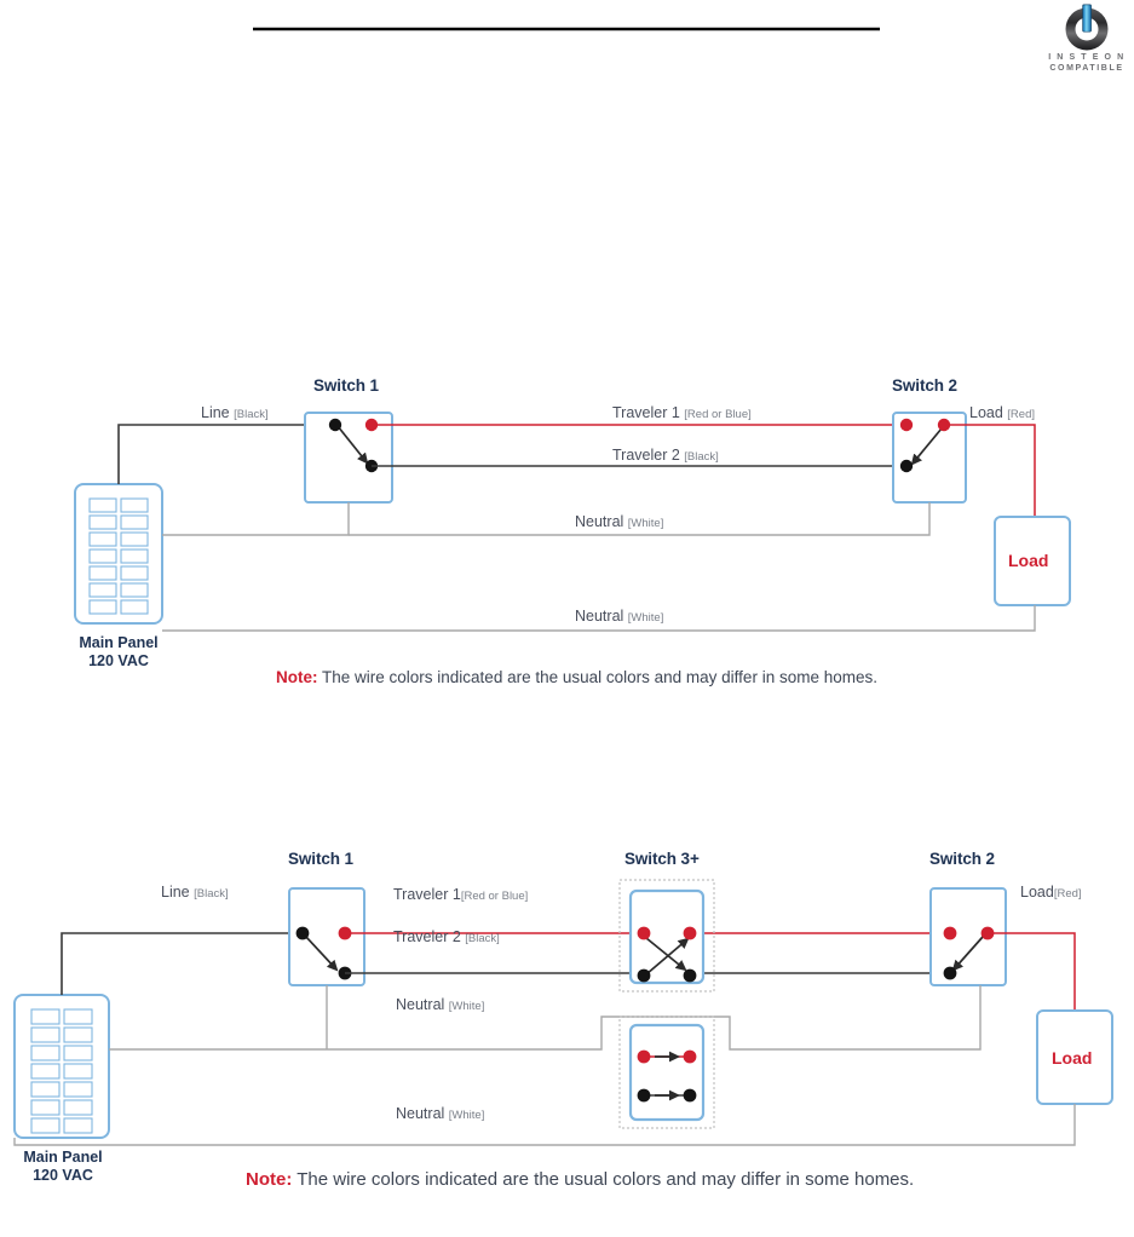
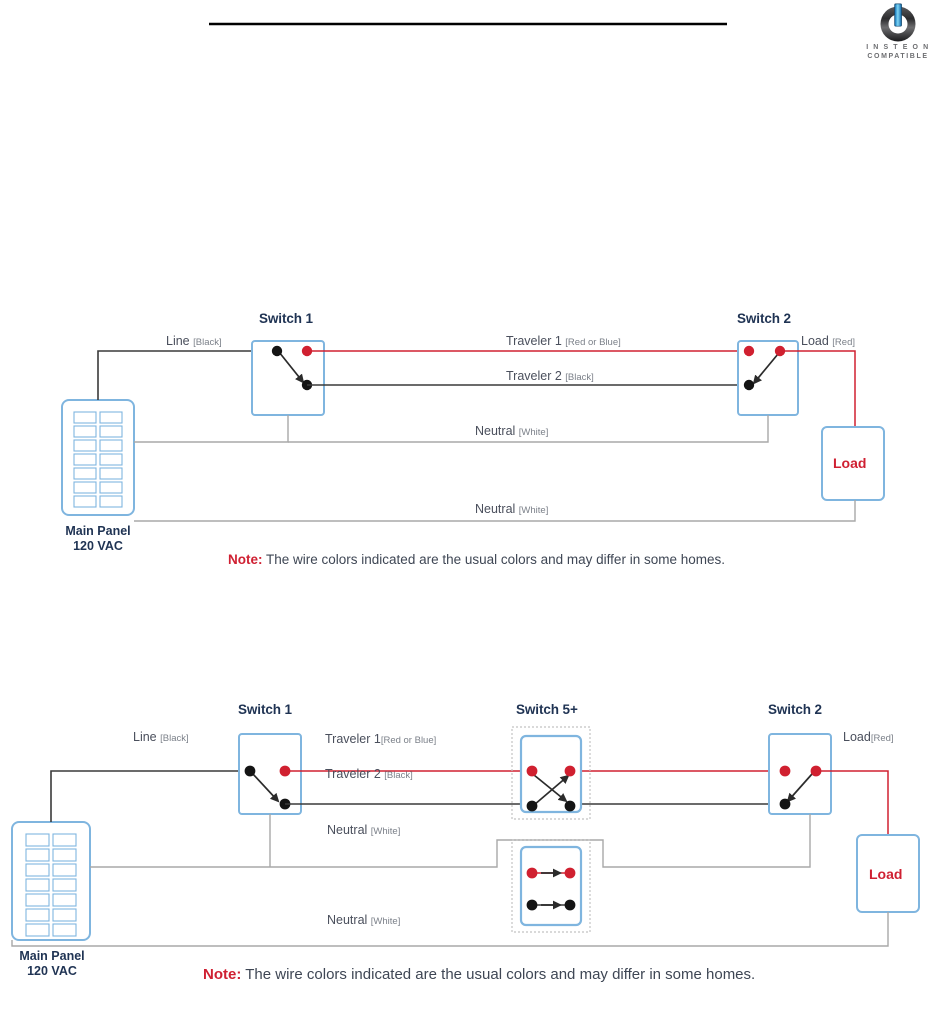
  Switch 1
  Switch 2
  Line [Black]
  Traveler 1 [Red or Blue]
  Traveler 2 [Black]
  Neutral [White]
  Neutral [White]
  Load [Red]
  Load
  Main Panel
  120 VAC
  Note: The wire colors indicated are the usual colors and may differ in some homes.
  Switch 1
- Switch 3+
+ Switch 5+
  Switch 2
  Line [Black]
  Traveler 1[Red or Blue]
  Traveler 2 [Black]
  Neutral [White]
  Neutral [White]
  Load[Red]
  Load
  Main Panel
  120 VAC
  Note: The wire colors indicated are the usual colors and may differ in some homes.
